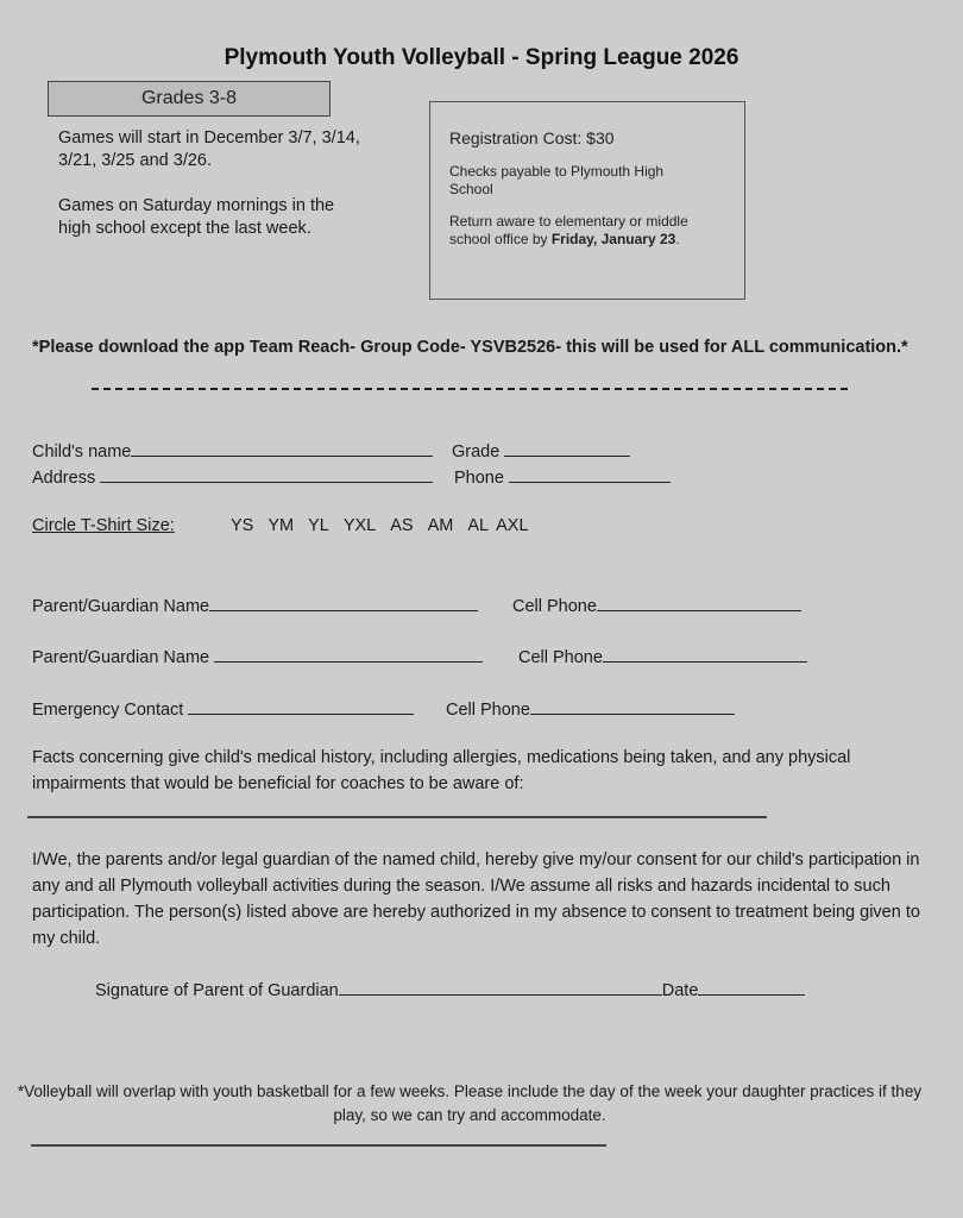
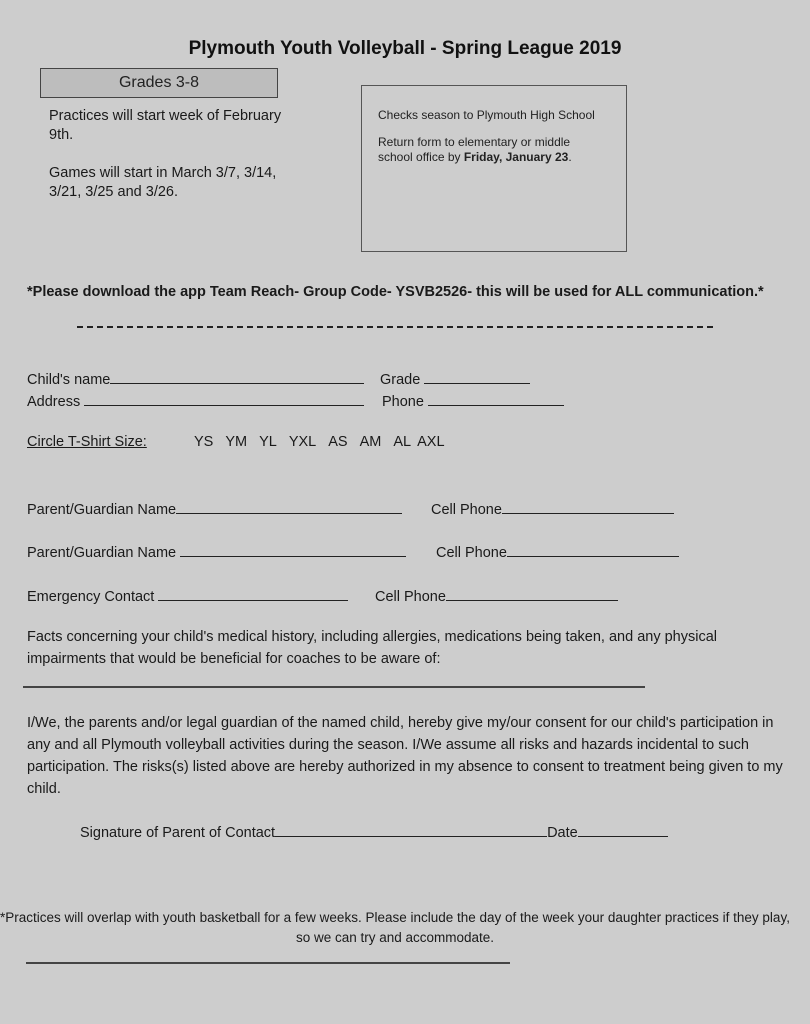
- Plymouth Youth Volleyball - Spring League 2026
+ Plymouth Youth Volleyball - Spring League 2019
  Grades 3-8
+ Practices will start week of February 9th.
- Games will start in December 3/7, 3/14, 3/21, 3/25 and 3/26.
+ Games will start in March 3/7, 3/14, 3/21, 3/25 and 3/26.
- Games on Saturday mornings in the high school except the last week.
- Registration Cost: $30
- Checks payable to Plymouth High School
+ Checks season to Plymouth High School
- Return aware to elementary or middle school office by Friday, January 23.
+ Return form to elementary or middle school office by Friday, January 23.
  *Please download the app Team Reach- Group Code- YSVB2526- this will be used for ALL communication.*
  Child's name
  Grade
  Address
  Phone
  Circle T-Shirt Size:
  YS YM YL YXL AS AM AL AXL
  Parent/Guardian Name
  Cell Phone
  Parent/Guardian Name
  Cell Phone
  Emergency Contact
  Cell Phone
- Facts concerning give child's medical history, including allergies, medications being taken, and any physical impairments that would be beneficial for coaches to be aware of:
+ Facts concerning your child's medical history, including allergies, medications being taken, and any physical impairments that would be beneficial for coaches to be aware of:
- I/We, the parents and/or legal guardian of the named child, hereby give my/our consent for our child's participation in any and all Plymouth volleyball activities during the season. I/We assume all risks and hazards incidental to such participation. The person(s) listed above are hereby authorized in my absence to consent to treatment being given to my child.
+ I/We, the parents and/or legal guardian of the named child, hereby give my/our consent for our child's participation in any and all Plymouth volleyball activities during the season. I/We assume all risks and hazards incidental to such participation. The risks(s) listed above are hereby authorized in my absence to consent to treatment being given to my child.
- Signature of Parent of Guardian Date
+ Signature of Parent of Contact Date
- *Volleyball will overlap with youth basketball for a few weeks. Please include the day of the week your daughter practices if they play, so we can try and accommodate.
+ *Practices will overlap with youth basketball for a few weeks. Please include the day of the week your daughter practices if they play, so we can try and accommodate.
